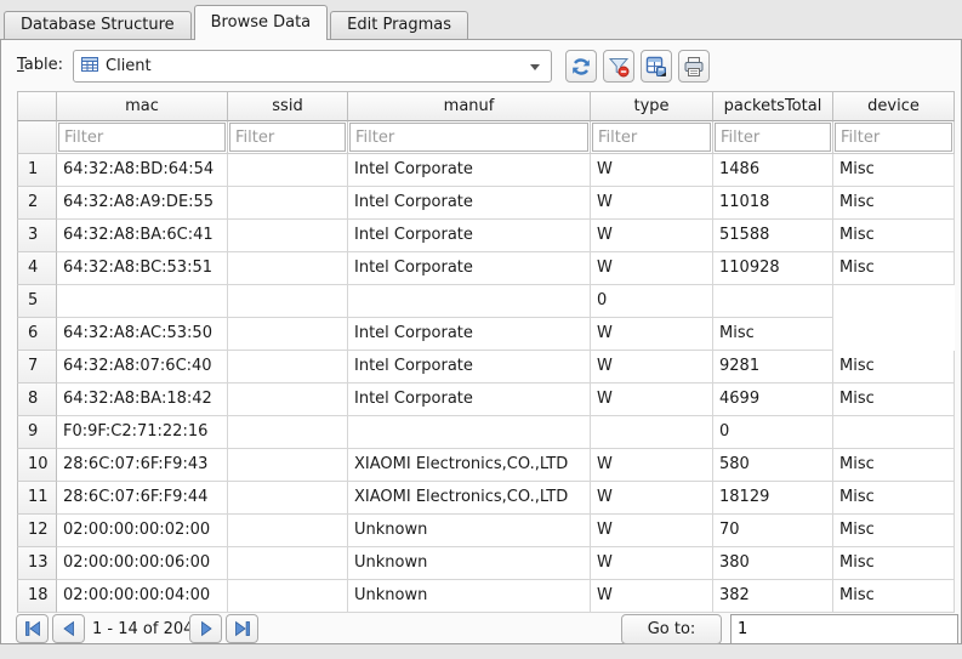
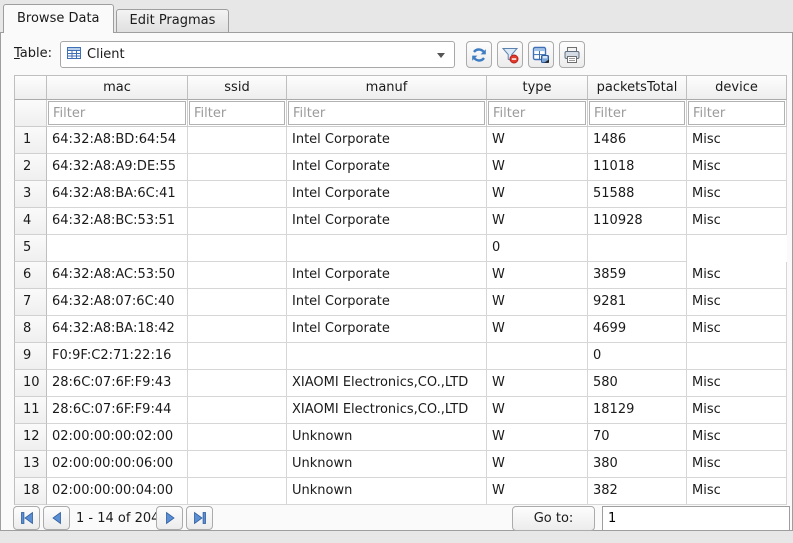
- Database Structure
  Browse Data
  Edit Pragmas
  Table:
  Client
  mac
  ssid
  manuf
  type
  packetsTotal
  device
  Filter
  Filter
  Filter
  Filter
  Filter
  Filter
  1
  64:32:A8:BD:64:54
  Intel Corporate
  W
  1486
  Misc
  2
  64:32:A8:A9:DE:55
  Intel Corporate
  W
  11018
  Misc
  3
  64:32:A8:BA:6C:41
  Intel Corporate
  W
  51588
  Misc
  4
  64:32:A8:BC:53:51
  Intel Corporate
  W
  110928
  Misc
  5
  0
  6
  64:32:A8:AC:53:50
  Intel Corporate
  W
+ 3859
  Misc
  7
  64:32:A8:07:6C:40
  Intel Corporate
  W
  9281
  Misc
  8
  64:32:A8:BA:18:42
  Intel Corporate
  W
  4699
  Misc
  9
  F0:9F:C2:71:22:16
  0
  10
  28:6C:07:6F:F9:43
  XIAOMI Electronics,CO.,LTD
  W
  580
  Misc
  11
  28:6C:07:6F:F9:44
  XIAOMI Electronics,CO.,LTD
  W
  18129
  Misc
  12
  02:00:00:00:02:00
  Unknown
  W
  70
  Misc
  13
  02:00:00:00:06:00
  Unknown
  W
  380
  Misc
  18
  02:00:00:00:04:00
  Unknown
  W
  382
  Misc
  1 - 14 of 20
  Go to:
  1
